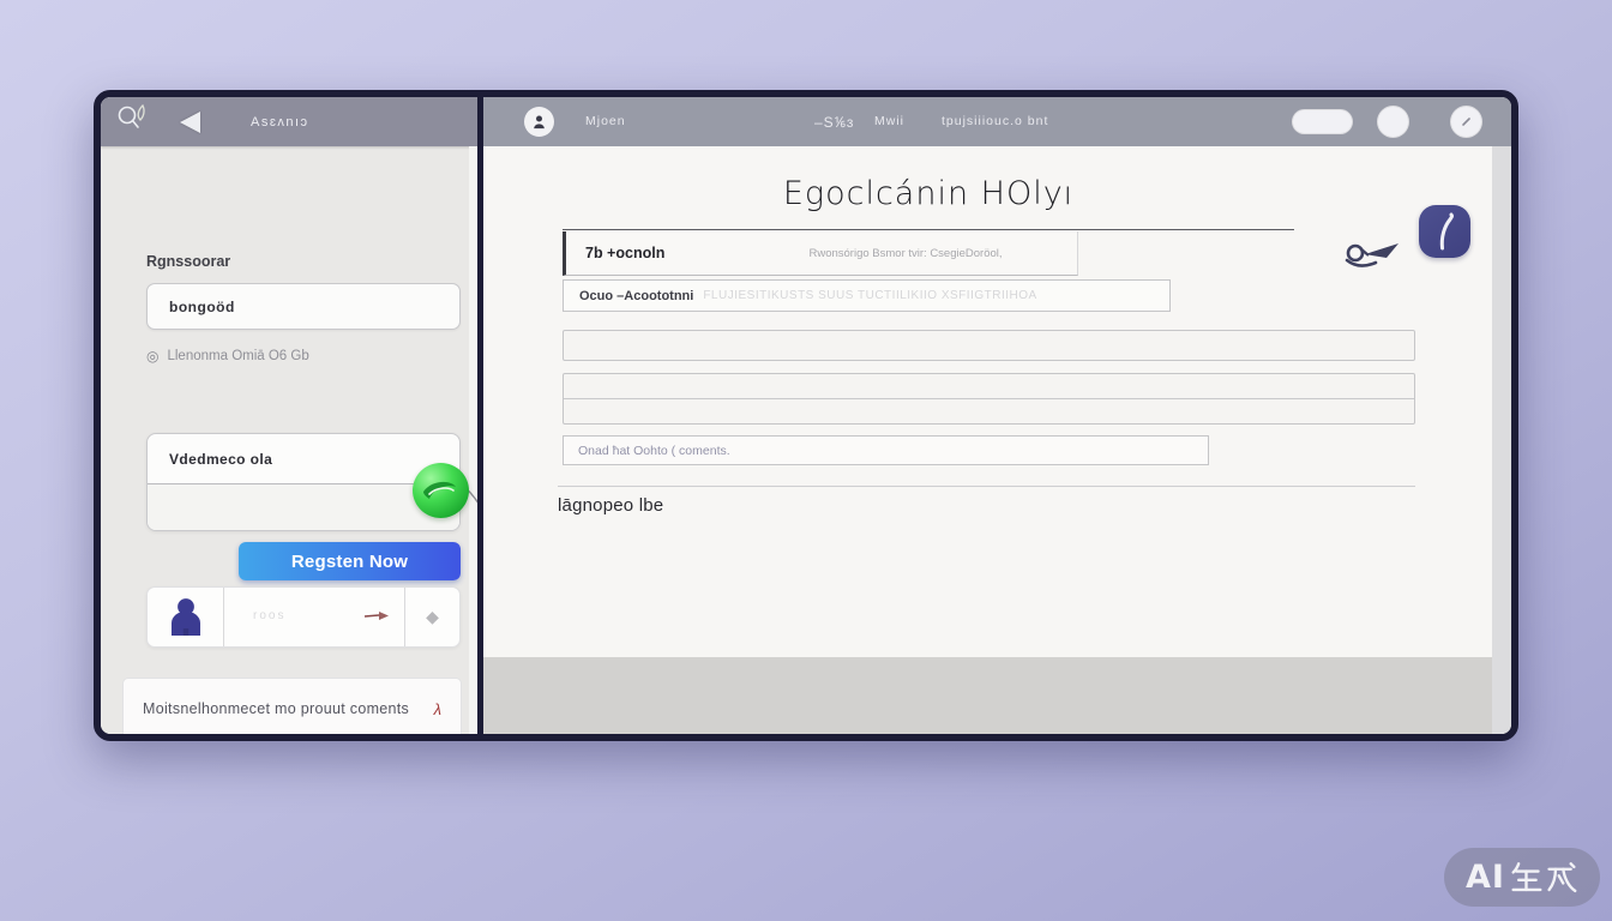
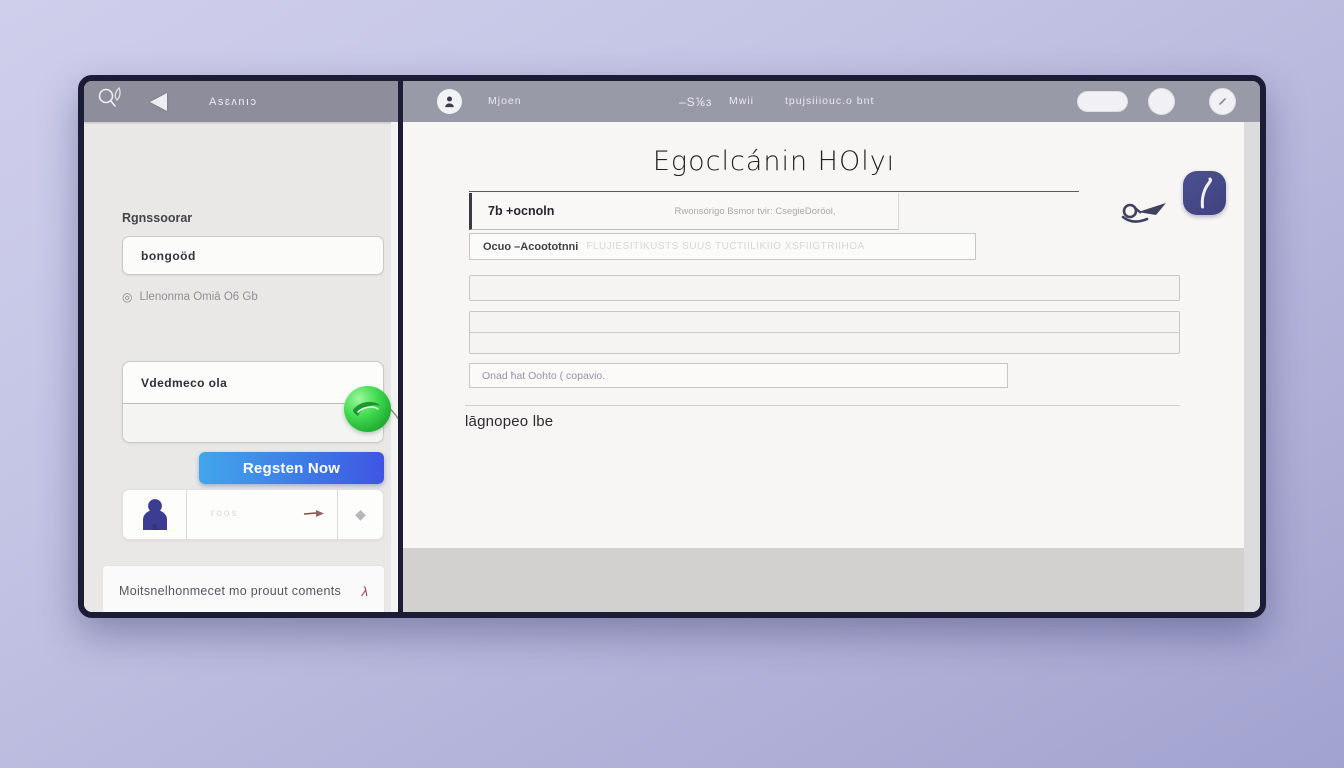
  Asɛʌnıɔ
  Rgnssoorar
  ◎
  Llenonma Omiā O6 Gb
  bongoöd
  Vdedmeco ola
  Regsten Now
  roos
  ◆
  Moitsnelhonmecet mo prouut coments
  λ
  Mjoen
  –S⅙ɜ
  Mwii
  tpujsiiiouc.o bnt
  Egoclcánin HOlyı
  7b +ocnoln
  Rwonsórigo Bsmor tvir: CsegieDoröol,
  Ocuo –Acoototnni
  FLUJIESITIKUSTS SUUS TUCTIILIKIIO XSFIIGTRIIHOA
- Onad ħat Oohto ( coments.
+ Onad ħat Oohto ( copavio.
  lāgnopeo lbe
- AI
